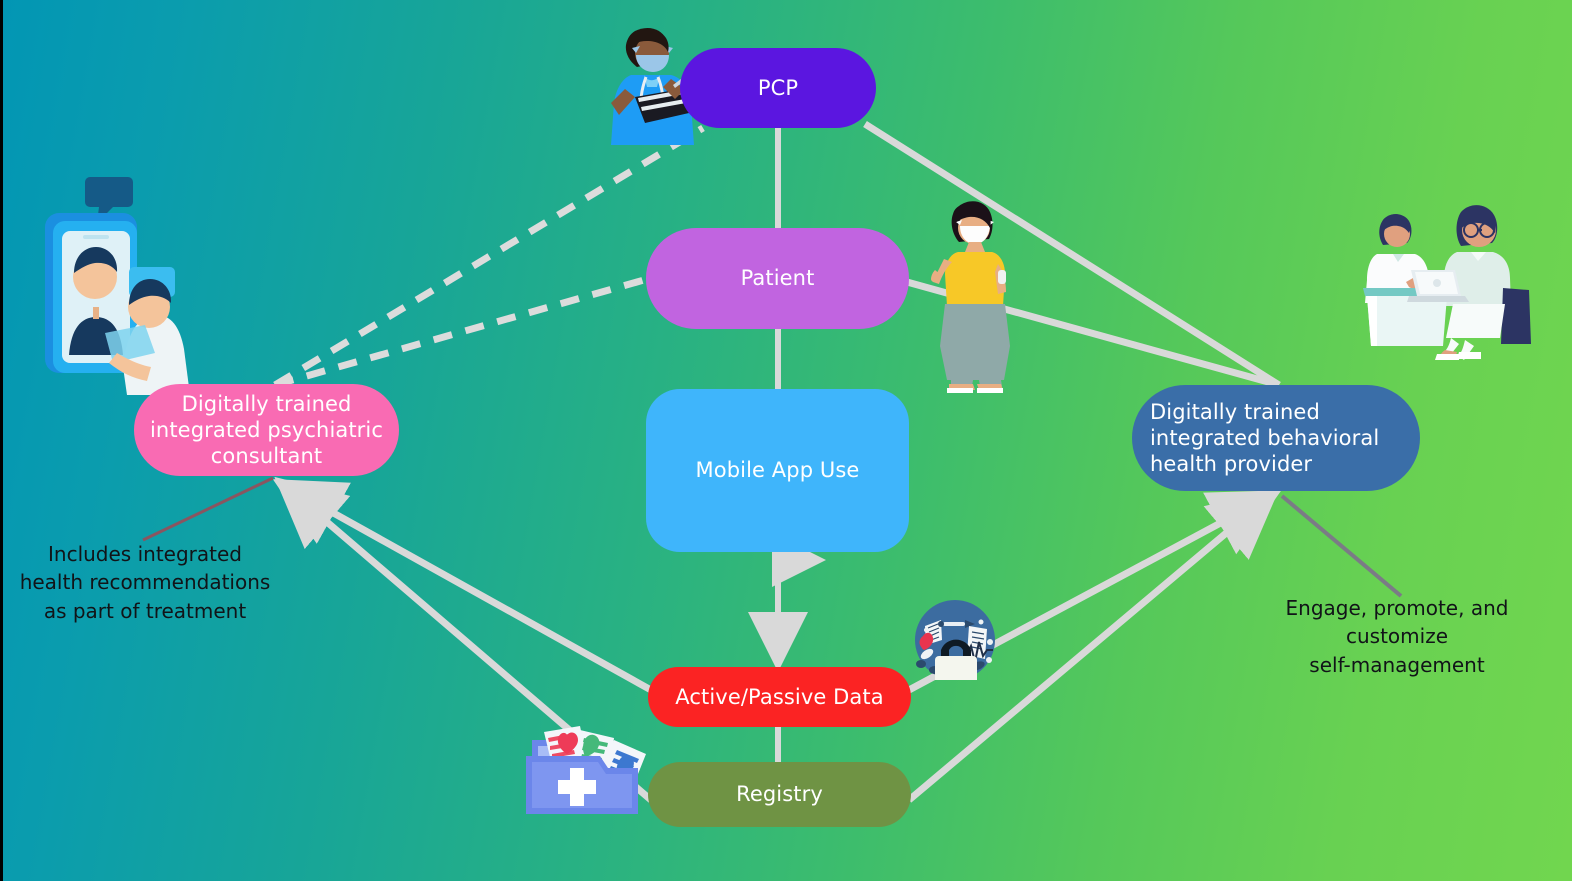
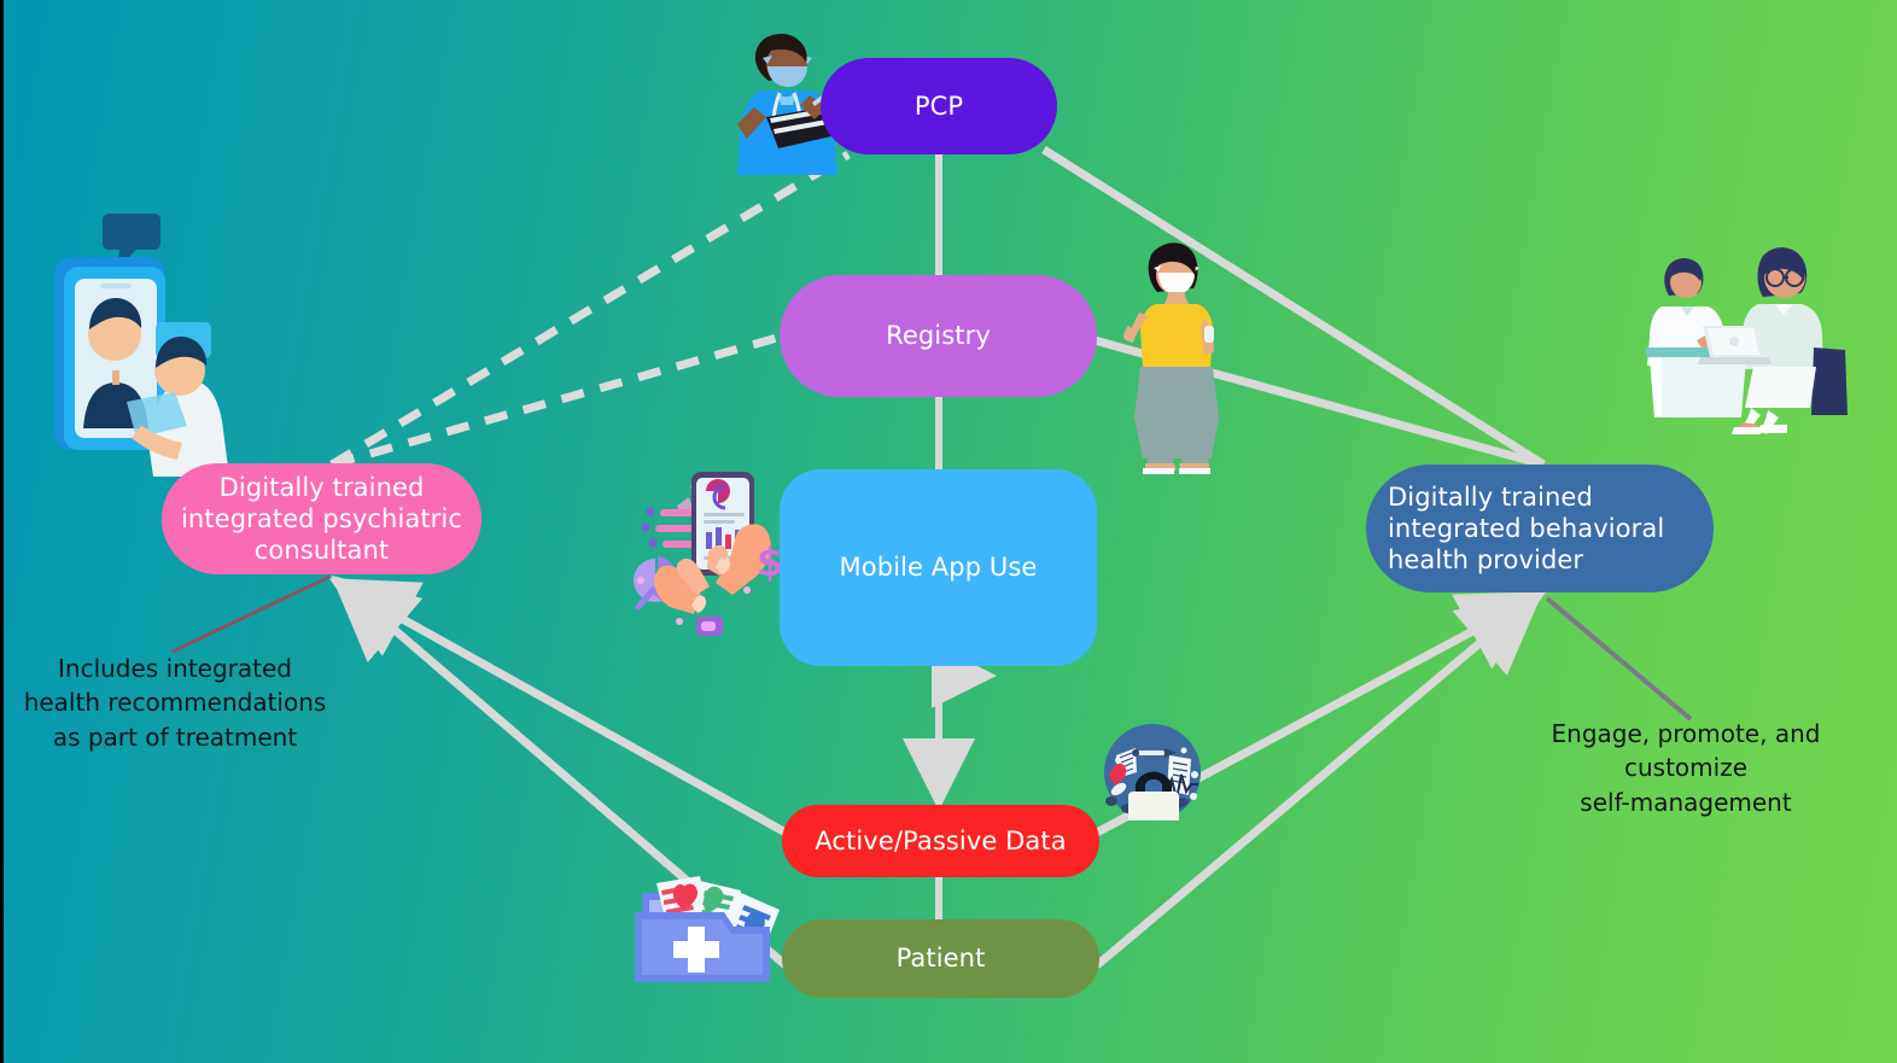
+ $
  PCP
- Patient
+ Registry
  Mobile App Use
  Active/Passive Data
- Registry
+ Patient
  Digitally trained integrated psychiatric consultant
  Digitally trained integrated behavioral health provider
  Includes integrated
  health recommendations
  as part of treatment
  Engage, promote, and
  customize
  self-management
